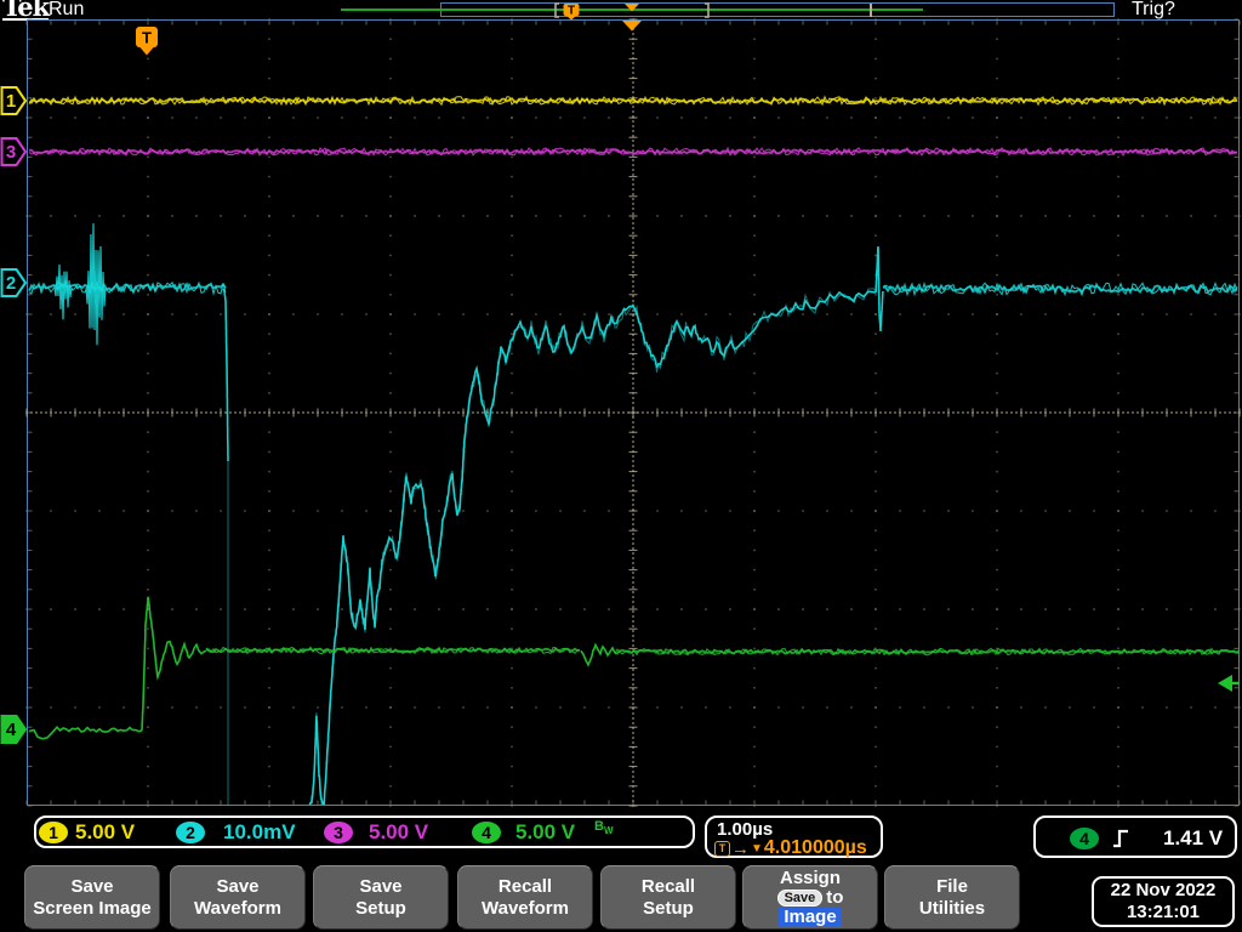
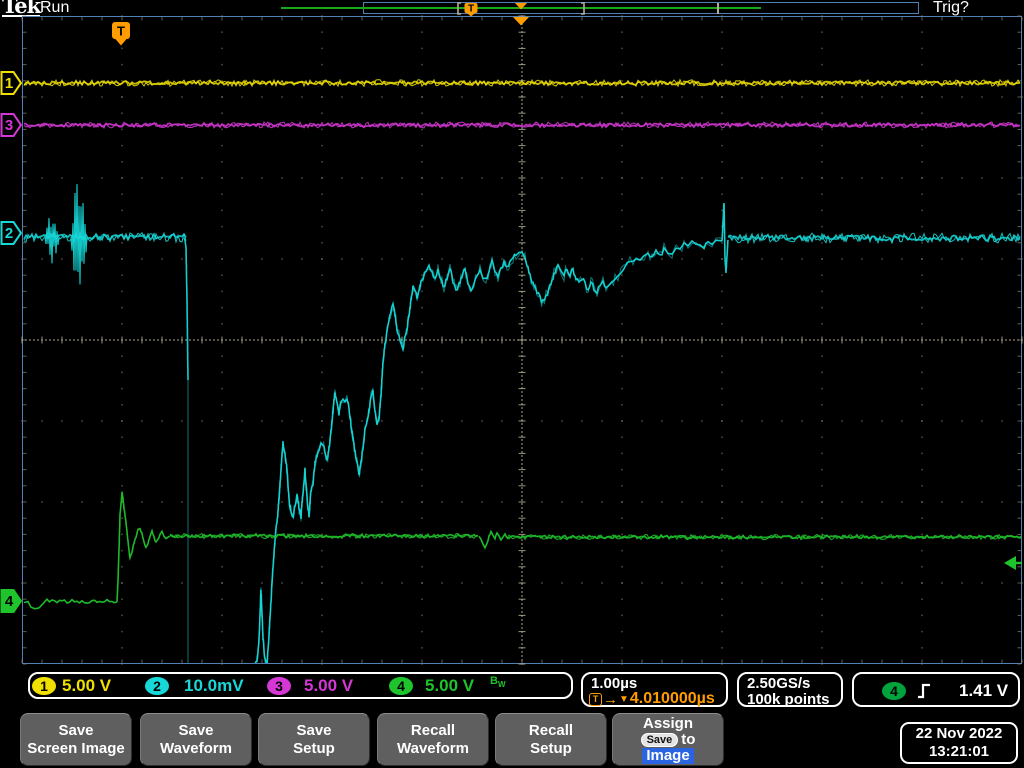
  Tek
  Run
  Trig?
  T
  1
  2
  3
  4
  T
  1
  5.00 V
  2
  10.0mV
  3
  5.00 V
  4
  5.00 V
  BW
  1.00µs
  T
  →
  ▼
  4.010000µs
+ 2.50GS/s
+ 100k points
  4
  1.41 V
  Save
  Screen Image
  Save
  Waveform
  Save
  Setup
  Recall
  Waveform
  Recall
  Setup
  Assign
  Save to
  Image
- File
- Utilities
  22 Nov 2022
  13:21:01
